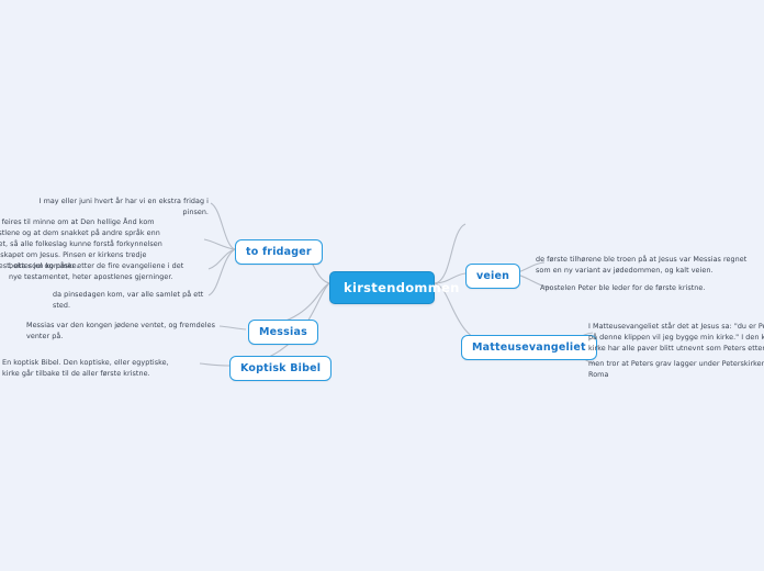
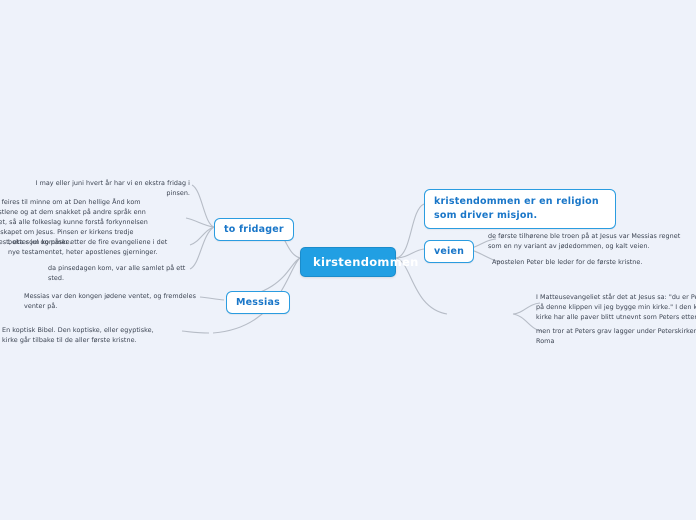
  kirstendommen
+ kristendommen er en religion som driver misjon.
  veien
  de første tilhørene ble troen på at Jesus var Messias regnet som en ny variant av jødedommen, og kalt veien.
  Apostelen Peter ble leder for de første kristne.
- Matteusevangeliet
  I Matteusevangeliet står det at Jesus sa: "du er P på denne klippen vil jeg bygge min kirke." I den k kirke har alle paver blitt utnevnt som Peters ette
  men tror at Peters grav lagger under Peterskirke Roma
  to fridager
  I may eller juni hvert år har vi en ekstra fridag i pinsen.
  feires til minne om at Den hellige Ånd kom stlene og at dem snakket på andre språk enn et, så alle folkeslag kunne forstå forkynnelsen skapet om Jesus. Pinsen er kirkens tredje est, etter jul og påske.
  boka som kommer etter de fire evangeliene i det nye testamentet, heter apostlenes gjerninger.
  da pinsedagen kom, var alle samlet på ett sted.
  Messias
  Messias var den kongen jødene ventet, og fremdeles venter på.
- Koptisk Bibel
  En koptisk Bibel. Den koptiske, eller egyptiske, kirke går tilbake til de aller første kristne.
